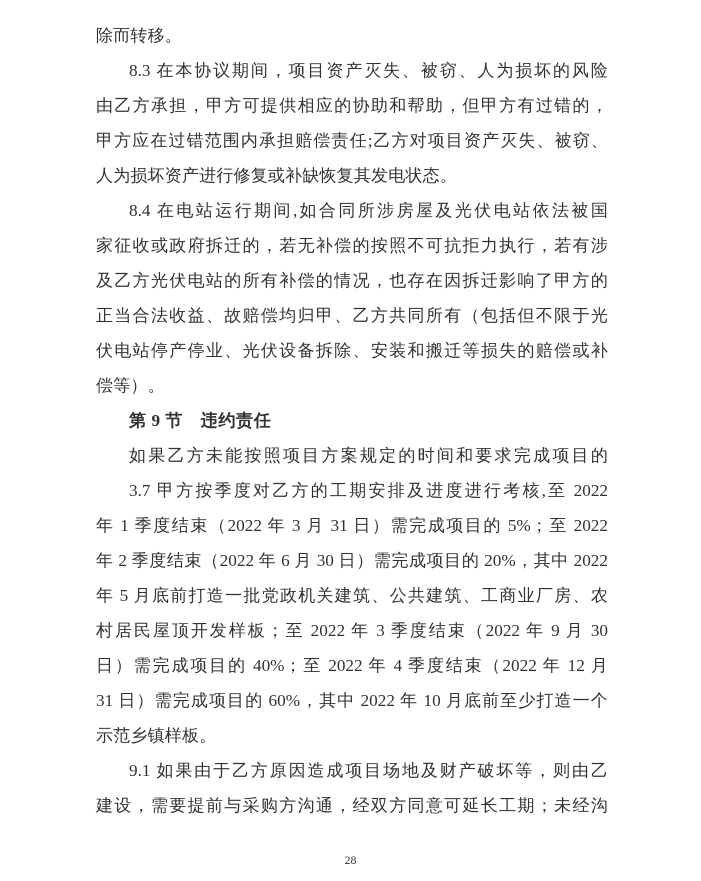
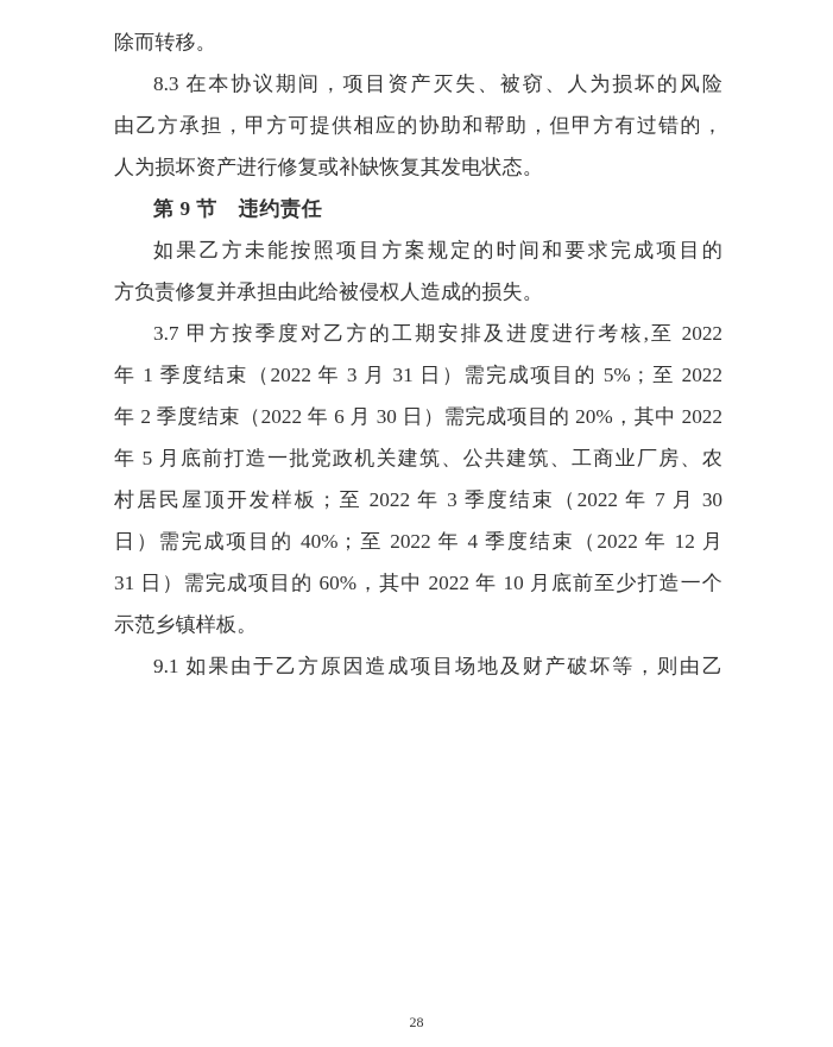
  除而转移。
  8.3 在本协议期间，项目资产灭失、被窃、人为损坏的风险
  由乙方承担，甲方可提供相应的协助和帮助，但甲方有过错的，
- 甲方应在过错范围内承担赔偿责任;乙方对项目资产灭失、被窃、
  人为损坏资产进行修复或补缺恢复其发电状态。
- 8.4 在电站运行期间,如合同所涉房屋及光伏电站依法被国
- 家征收或政府拆迁的，若无补偿的按照不可抗拒力执行，若有涉
- 及乙方光伏电站的所有补偿的情况，也存在因拆迁影响了甲方的
- 正当合法收益、故赔偿均归甲、乙方共同所有（包括但不限于光
- 伏电站停产停业、光伏设备拆除、安装和搬迁等损失的赔偿或补
- 偿等）。
  第 9 节 违约责任
  如果乙方未能按照项目方案规定的时间和要求完成项目的
+ 方负责修复并承担由此给被侵权人造成的损失。
  3.7 甲方按季度对乙方的工期安排及进度进行考核,至 2022
  年 1 季度结束（2022 年 3 月 31 日）需完成项目的 5%；至 2022
  年 2 季度结束（2022 年 6 月 30 日）需完成项目的 20%，其中 2022
  年 5 月底前打造一批党政机关建筑、公共建筑、工商业厂房、农
- 村居民屋顶开发样板；至 2022 年 3 季度结束（2022 年 9 月 30
+ 村居民屋顶开发样板；至 2022 年 3 季度结束（2022 年 7 月 30
  日）需完成项目的 40%；至 2022 年 4 季度结束（2022 年 12 月
  31 日）需完成项目的 60%，其中 2022 年 10 月底前至少打造一个
  示范乡镇样板。
  9.1 如果由于乙方原因造成项目场地及财产破坏等，则由乙
- 建设，需要提前与采购方沟通，经双方同意可延长工期；未经沟
  28
